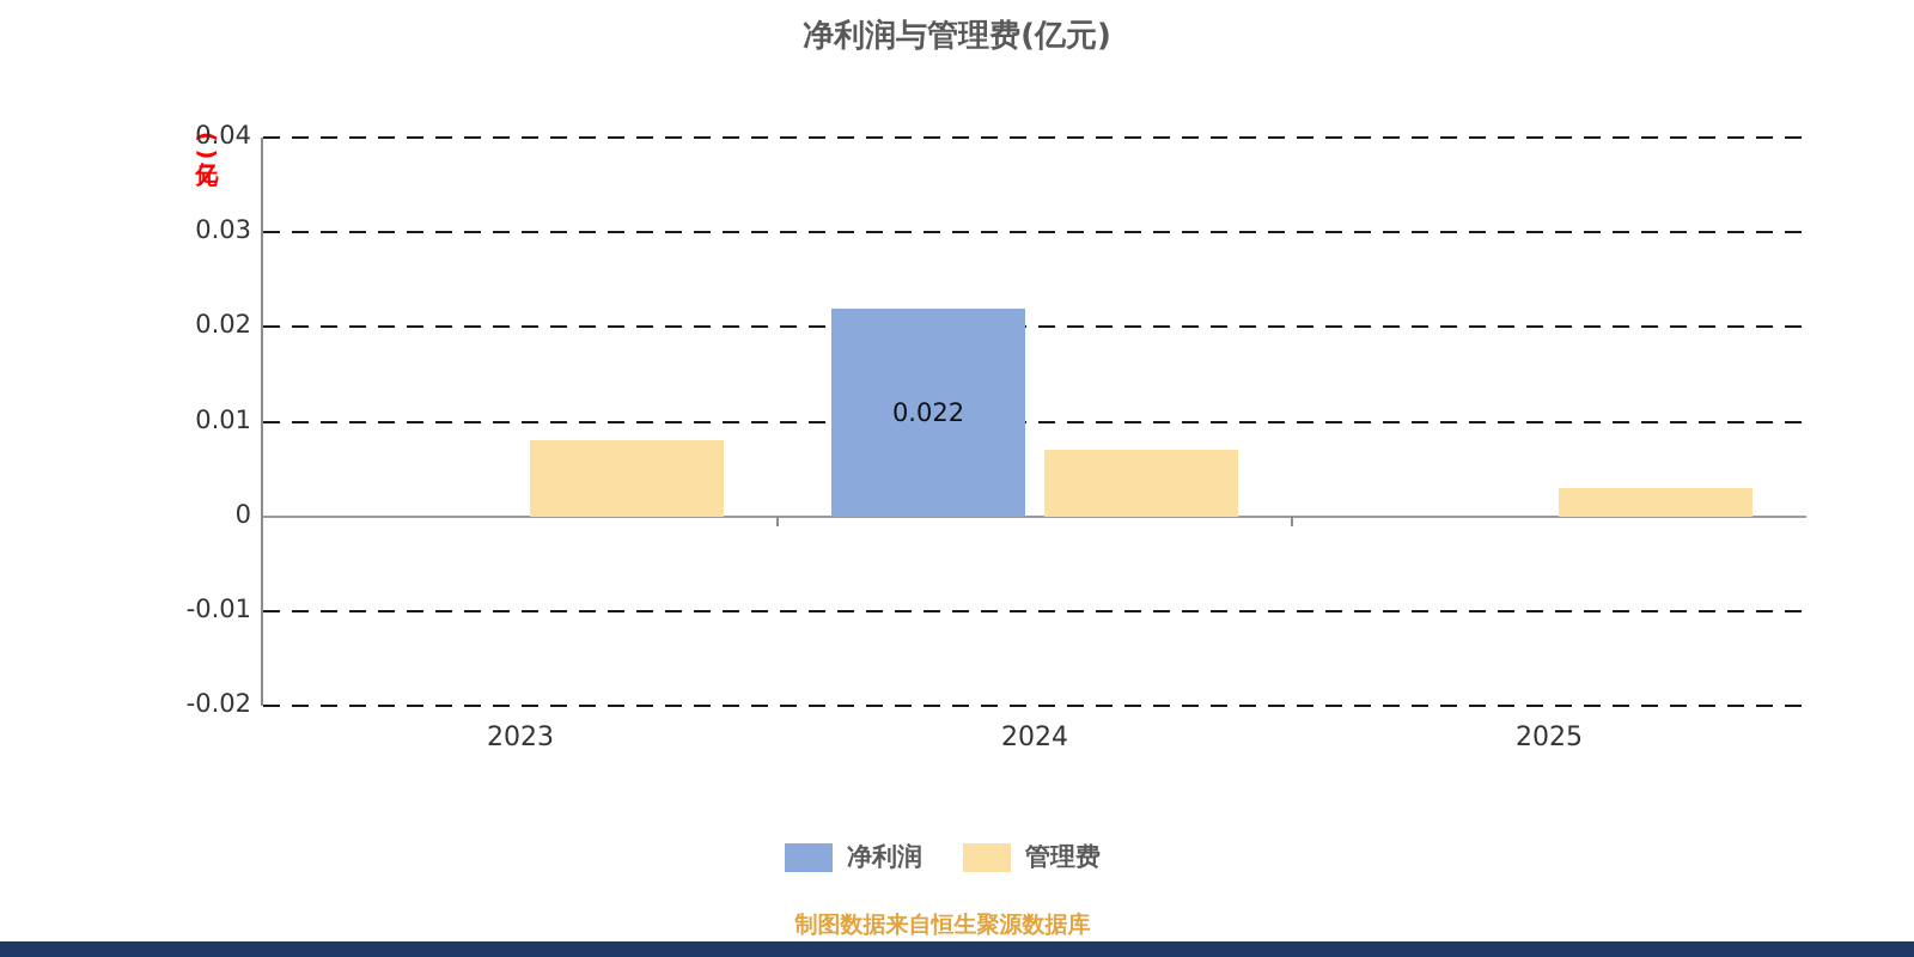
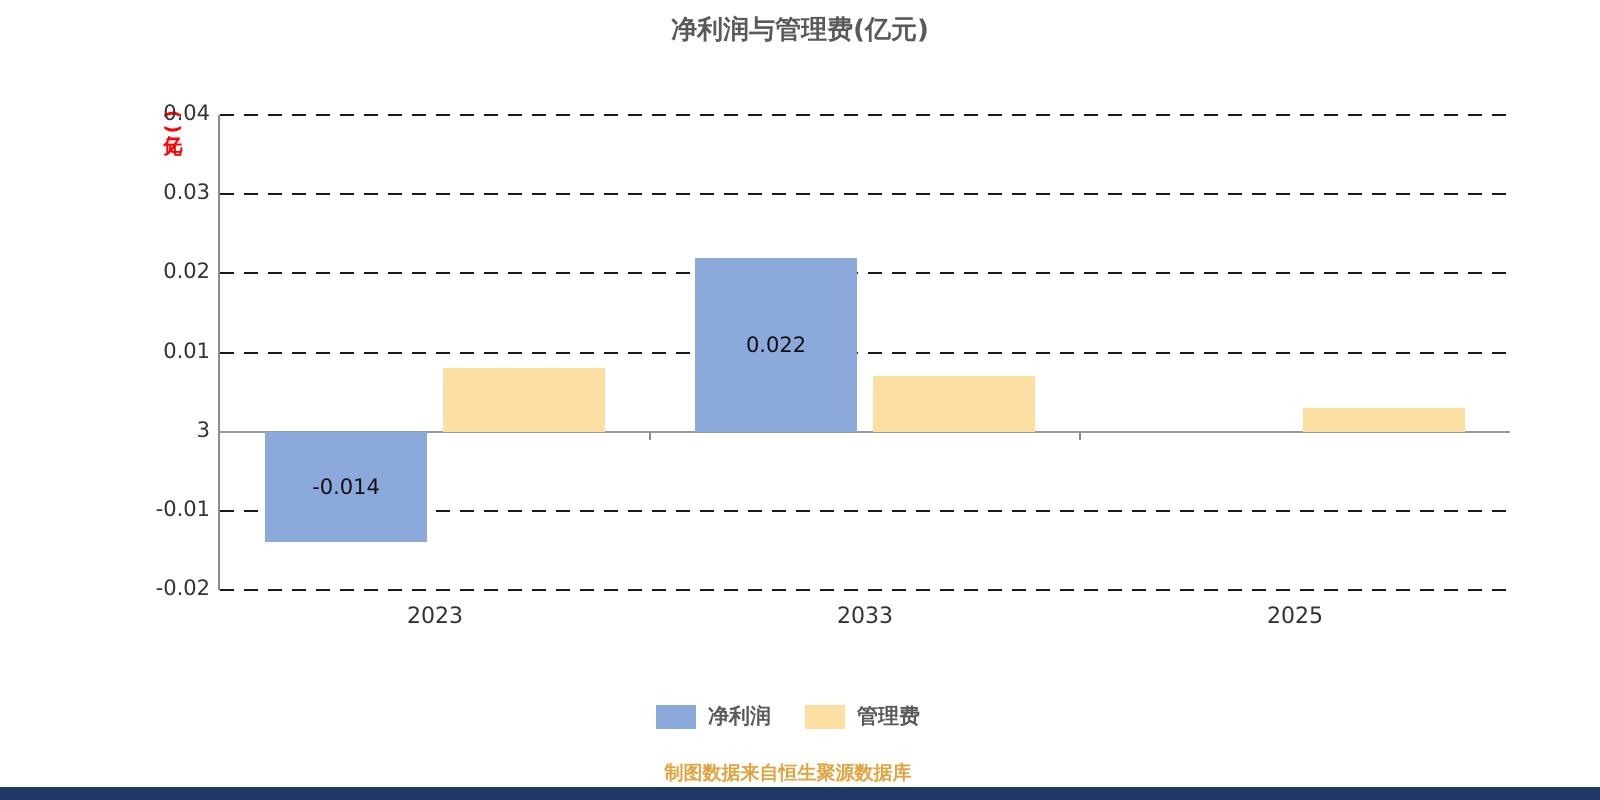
  净利润与管理费(亿元)
  0.04
  0.03
  0.02
  0.01
- 0
+ 3
  -0.01
  -0.02
  2023
+ -0.014
- 2024
+ 2033
  0.022
  2025
  净利润
  管理费
  制图数据来自恒生聚源数据库
